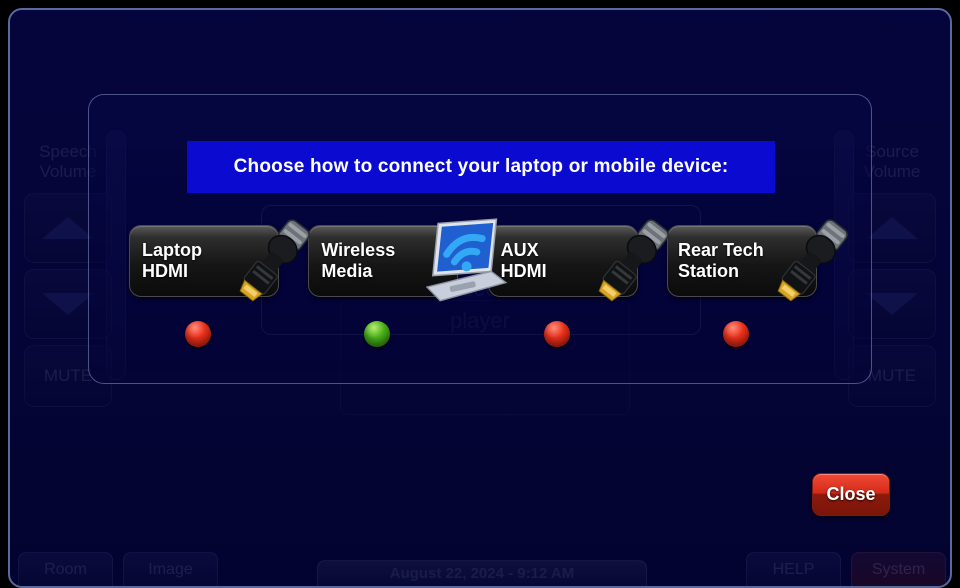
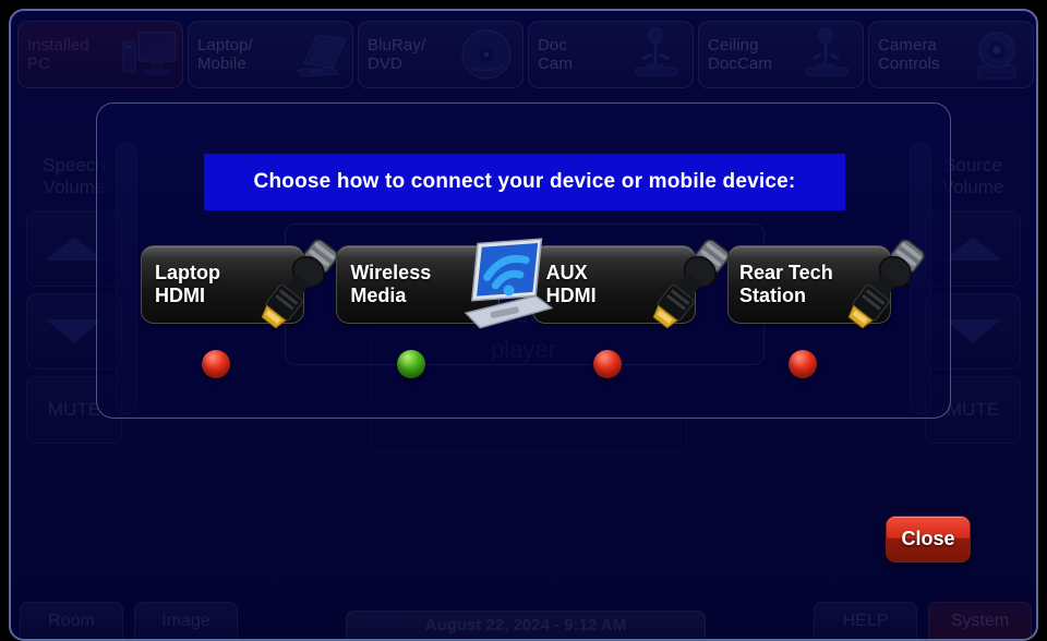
+ Installed
+ PC
+ Laptop/
+ Mobile
+ BluRay/
+ DVD
+ Doc
+ Cam
+ Ceiling
+ DocCam
+ Camera
+ Controls
  MUTE
  MUTE
  Room
  Image
  HELP
  System
- Choose how to connect your laptop or mobile device:
+ Choose how to connect your device or mobile device:
  Laptop
  HDMI
  Wireless
  Media
  AUX
  HDMI
  Rear Tech
  Station
  Close
